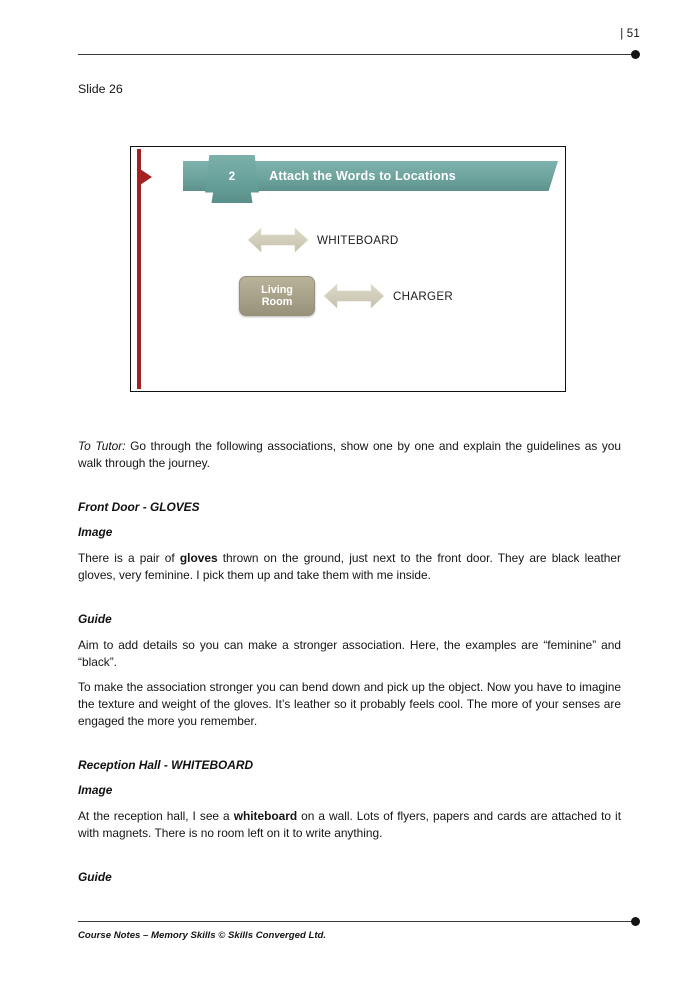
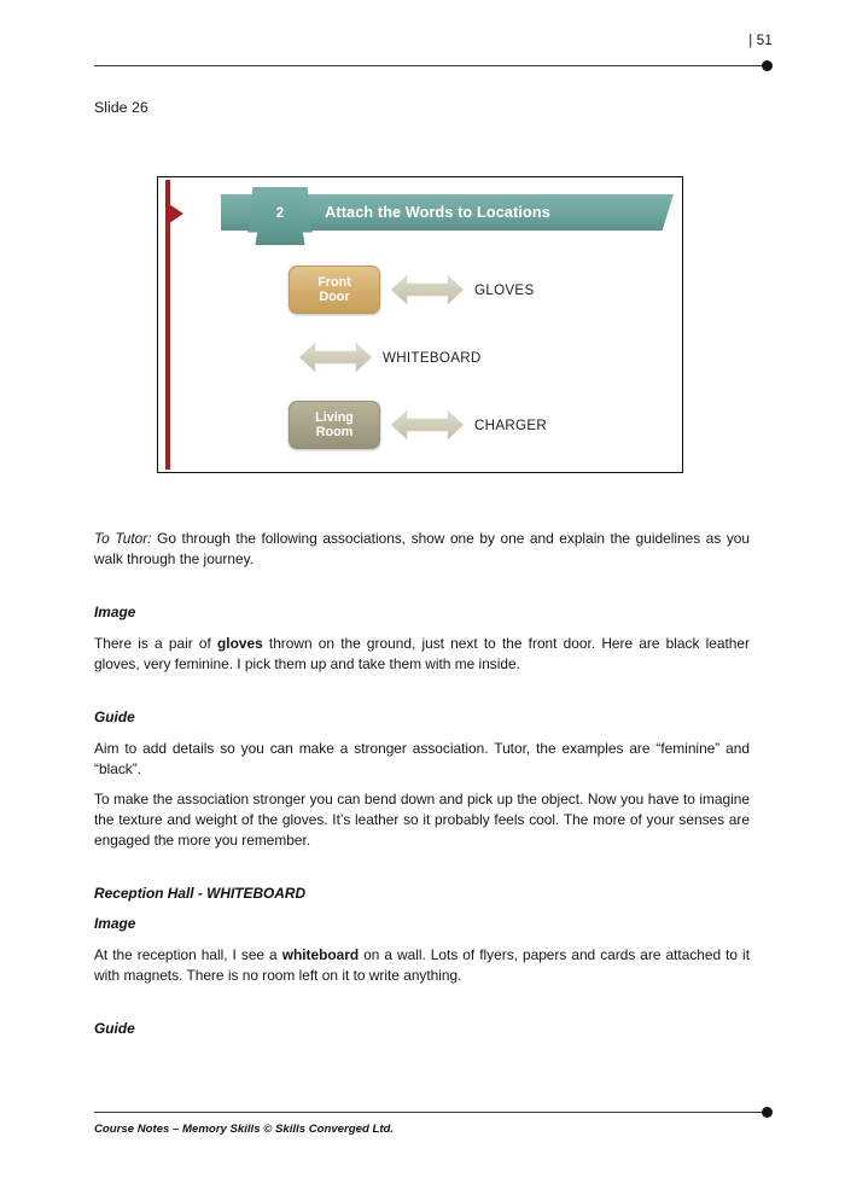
  | 51
  Slide 26
  Attach the Words to Locations
  2
+ Front
+ Door
+ GLOVES
  WHITEBOARD
  Living
  Room
  CHARGER
  To Tutor: Go through the following associations, show one by one and explain the guidelines as you walk through the journey.
- Front Door - GLOVES
  Image
- There is a pair of gloves thrown on the ground, just next to the front door. They are black leather gloves, very feminine. I pick them up and take them with me inside.
+ There is a pair of gloves thrown on the ground, just next to the front door. Here are black leather gloves, very feminine. I pick them up and take them with me inside.
  Guide
- Aim to add details so you can make a stronger association. Here, the examples are “feminine” and “black”.
+ Aim to add details so you can make a stronger association. Tutor, the examples are “feminine” and “black”.
  To make the association stronger you can bend down and pick up the object. Now you have to imagine the texture and weight of the gloves. It’s leather so it probably feels cool. The more of your senses are engaged the more you remember.
  Reception Hall - WHITEBOARD
  Image
  At the reception hall, I see a whiteboard on a wall. Lots of flyers, papers and cards are attached to it with magnets. There is no room left on it to write anything.
  Guide
  Course Notes – Memory Skills © Skills Converged Ltd.
